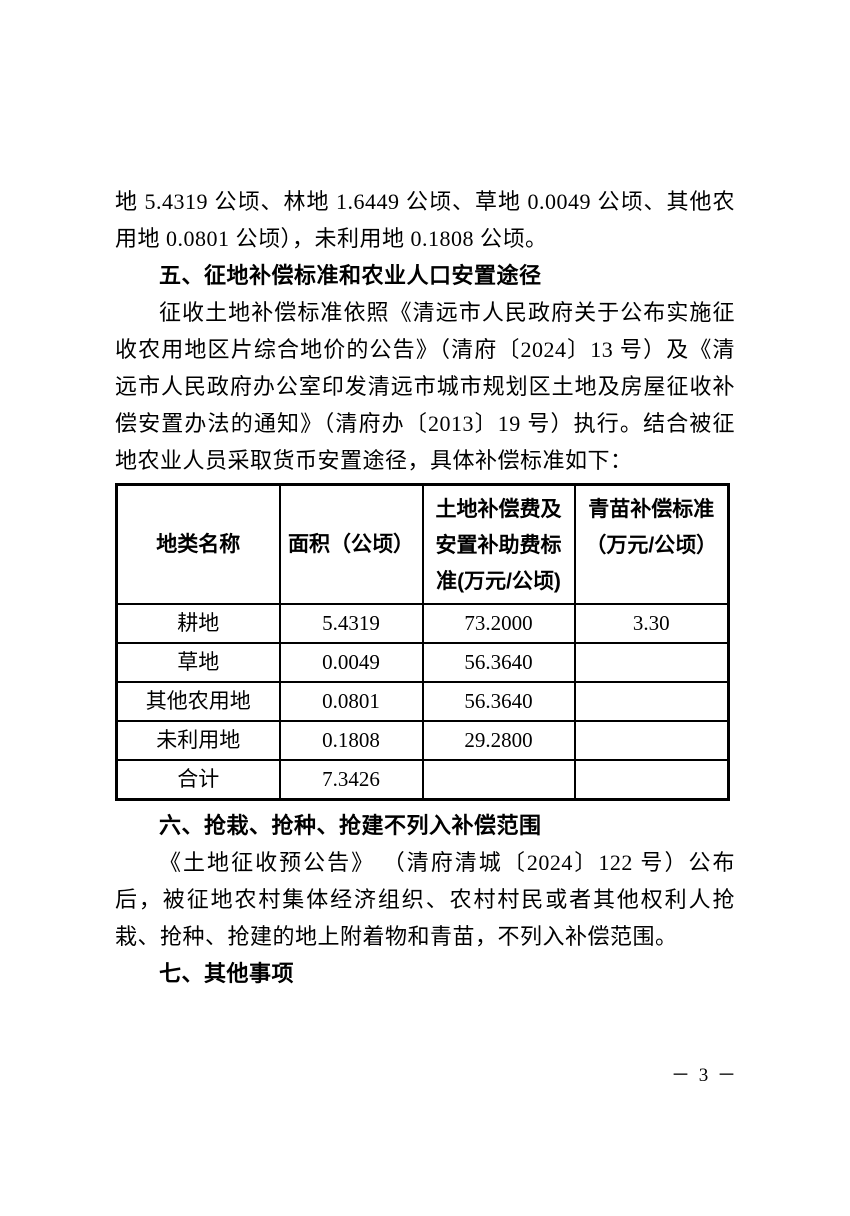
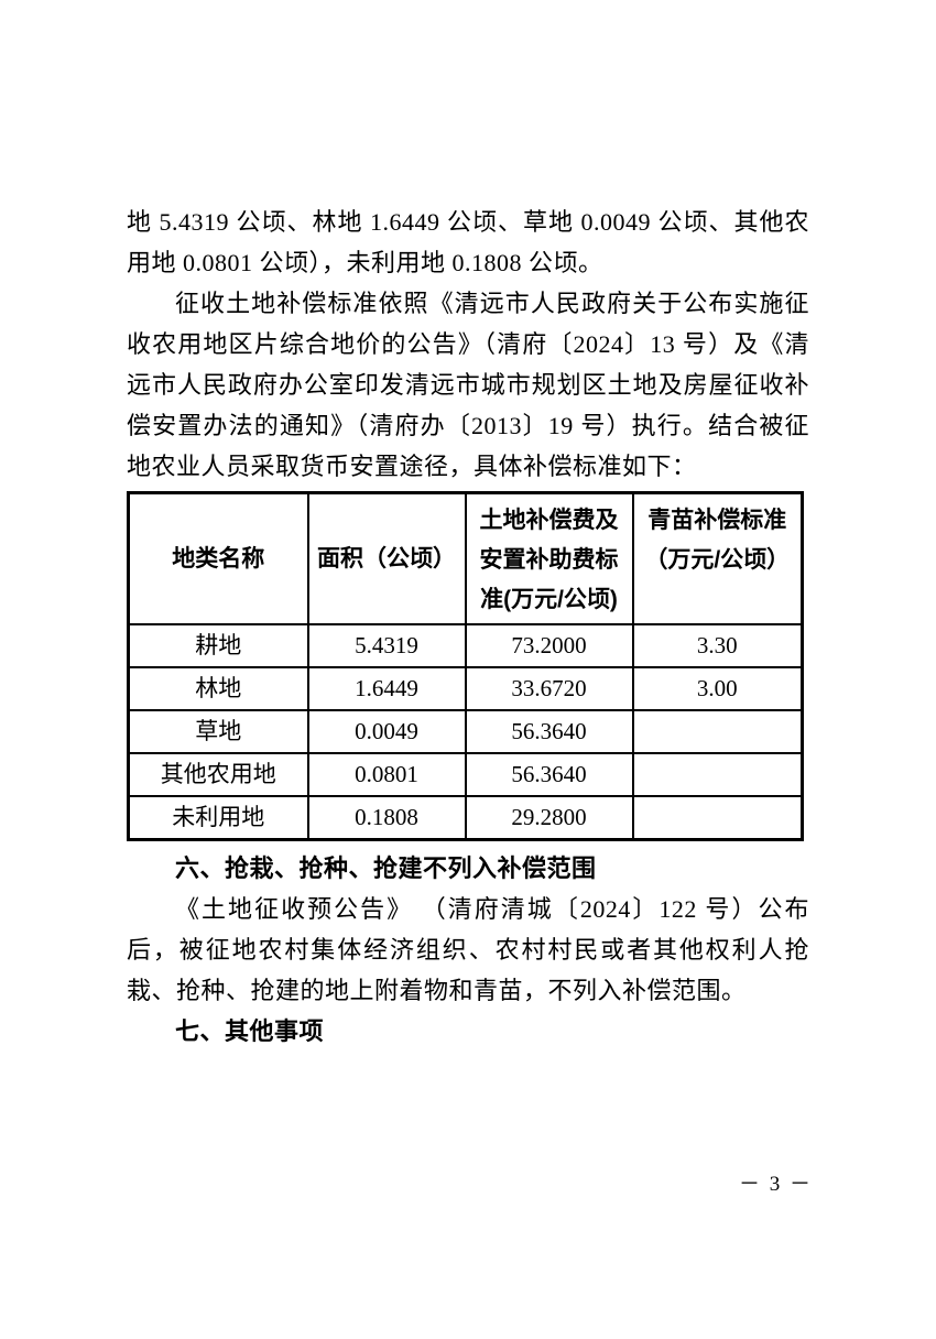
  地 5.4319 公顷、林地 1.6449 公顷、草地 0.0049 公顷、其他农用地 0.0801 公顷），未利用地 0.1808 公顷。
- 五、征地补偿标准和农业人口安置途径
  征收土地补偿标准依照《清远市人民政府关于公布实施征收农用地区片综合地价的公告》（清府〔2024〕13 号）及《清远市人民政府办公室印发清远市城市规划区土地及房屋征收补偿安置办法的通知》（清府办〔2013〕19 号）执行。结合被征地农业人员采取货币安置途径，具体补偿标准如下：
  地类名称	面积（公顷）	土地补偿费及安置补助费标准(万元/公顷)	青苗补偿标准（万元/公顷）
  耕地	5.4319	73.2000	3.30
+ 林地	1.6449	33.6720	3.00
  草地	0.0049	56.3640
  其他农用地	0.0801	56.3640
  未利用地	0.1808	29.2800
- 合计	7.3426
  六、抢栽、抢种、抢建不列入补偿范围
  《土地征收预公告》 （清府清城〔2024〕122 号）公布后，被征地农村集体经济组织、农村村民或者其他权利人抢栽、抢种、抢建的地上附着物和青苗，不列入补偿范围。
  七、其他事项
  － 3 －
